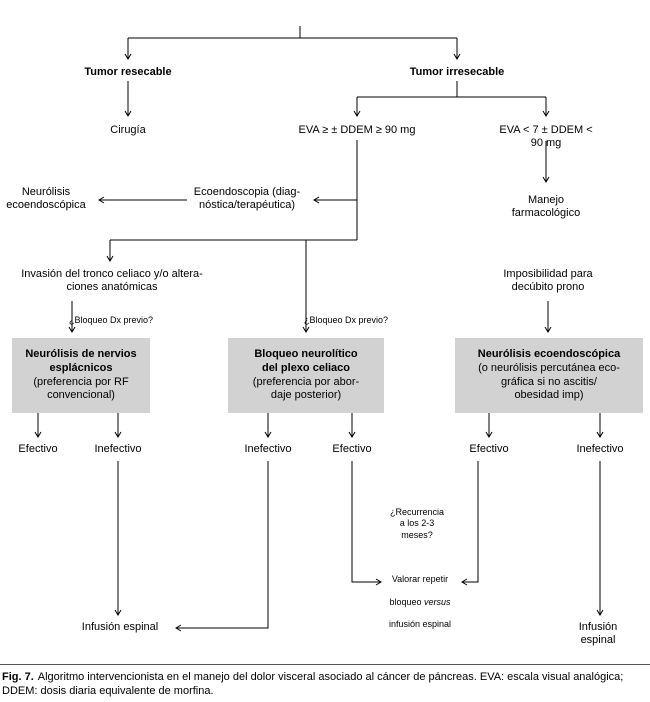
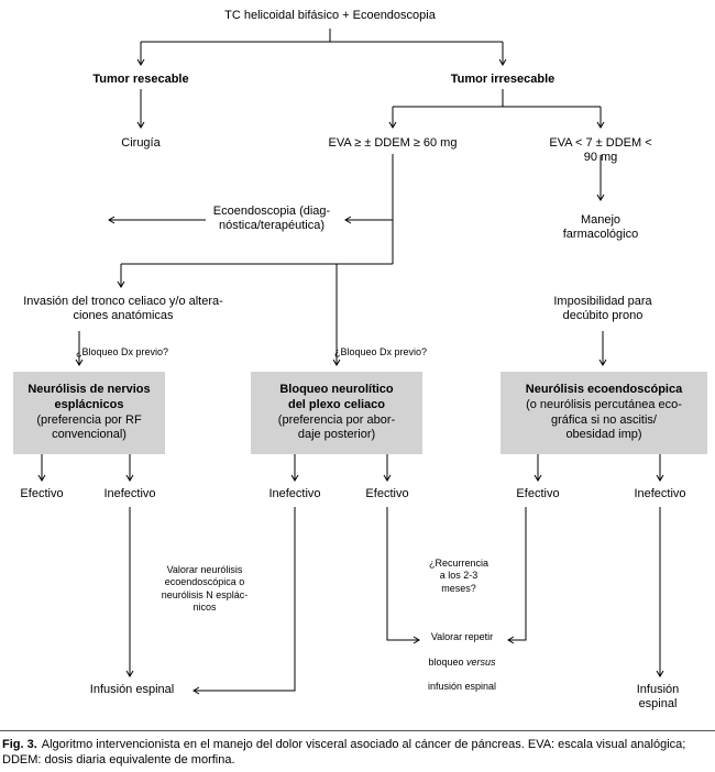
+ TC helicoidal bifásico + Ecoendoscopia
  Tumor resecable
  Tumor irresecable
  Cirugía
- EVA ≥ ± DDEM ≥ 90 mg
+ EVA ≥ ± DDEM ≥ 60 mg
  EVA < 7 ± DDEM < 90 mg
  Ecoendoscopia (diag-
  nóstica/terapéutica)
- Neurólisis
- ecoendoscópica
  Manejo farmacológico
  Invasión del tronco celiaco y/o altera-
  ciones anatómicas
  Imposibilidad para
  decúbito prono
  ¿Bloqueo Dx previo?
  ¿Bloqueo Dx previo?
  Neurólisis de nervios
  esplácnicos
  (preferencia por RF
  convencional)
  Bloqueo neurolítico
  del plexo celiaco
  (preferencia por abor-
  daje posterior)
  Neurólisis ecoendoscópica
  (o neurólisis percutánea eco-
  gráfica si no ascitis/
  obesidad imp)
  Efectivo
  Inefectivo
  Inefectivo
  Efectivo
  Efectivo
  Inefectivo
+ Valorar neurólisis
+ ecoendoscópica o
+ neurólisis N esplác-
+ nicos
  ¿Recurrencia
  a los 2-3
  meses?
  Valorar repetir
  bloqueo versus
  infusión espinal
  Infusión espinal
  Infusión espinal
- Fig. 7. Algoritmo intervencionista en el manejo del dolor visceral asociado al cáncer de páncreas. EVA: escala visual analógica; DDEM: dosis diaria equivalente de morfina.
+ Fig. 3. Algoritmo intervencionista en el manejo del dolor visceral asociado al cáncer de páncreas. EVA: escala visual analógica; DDEM: dosis diaria equivalente de morfina.
